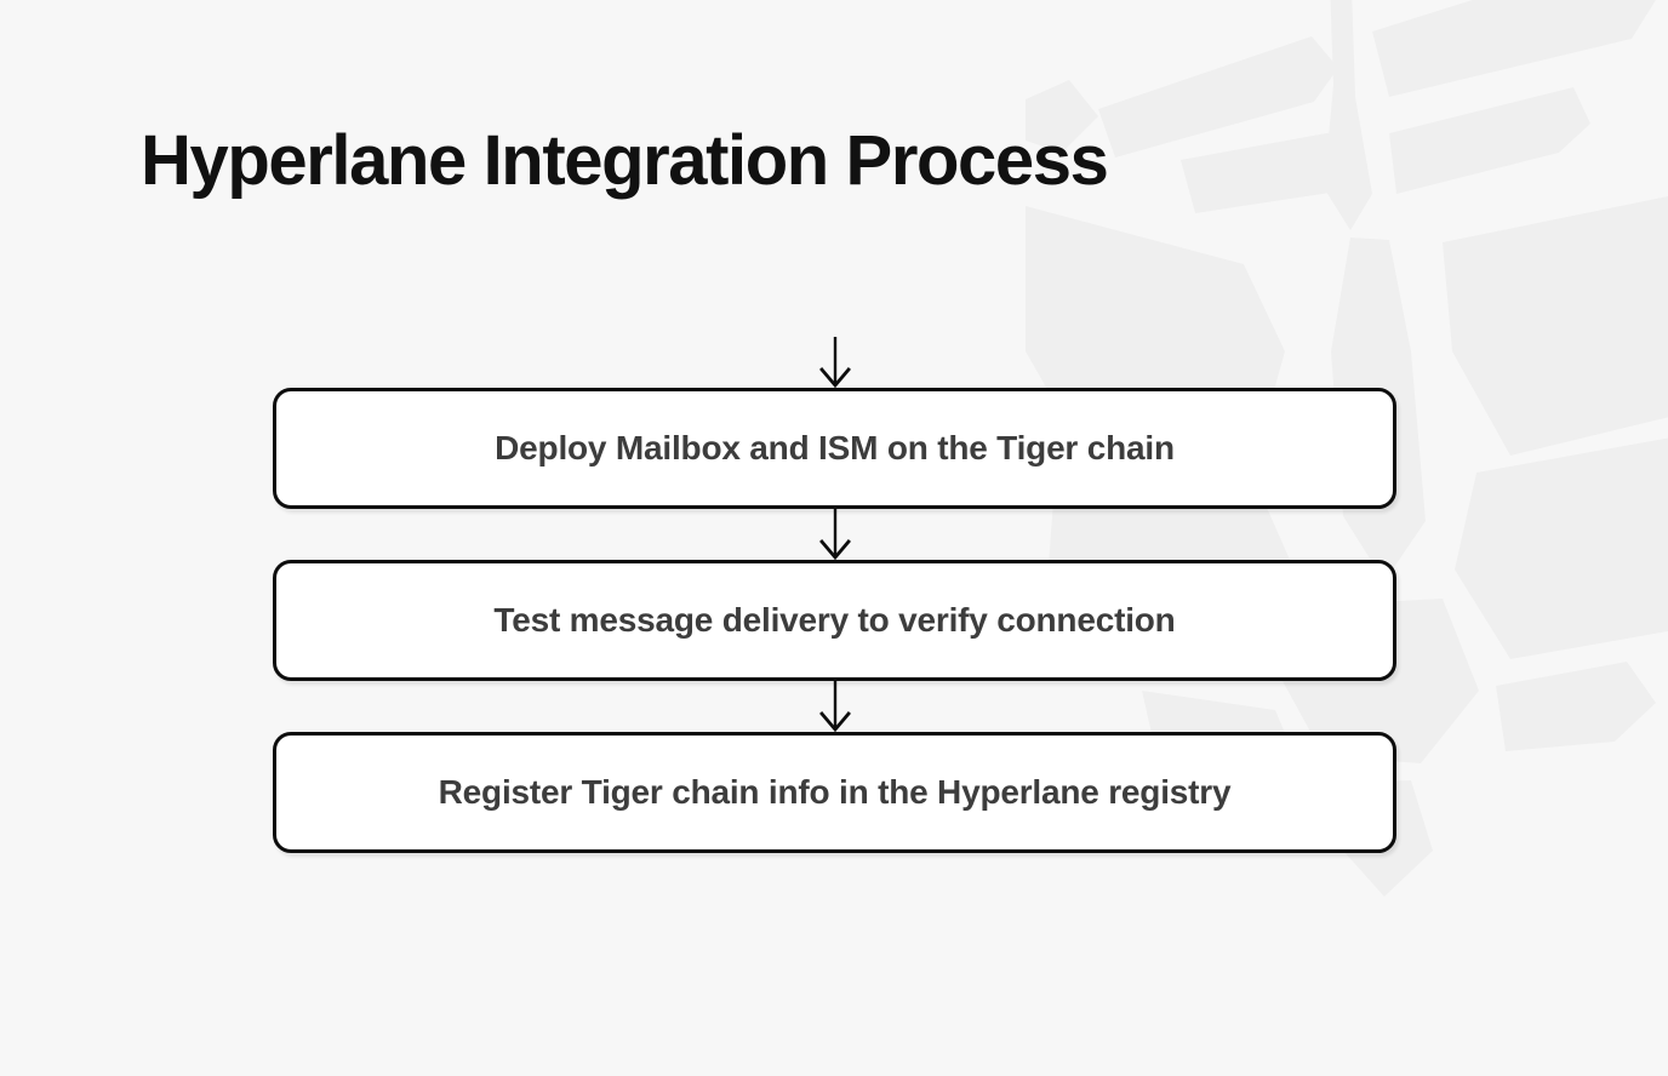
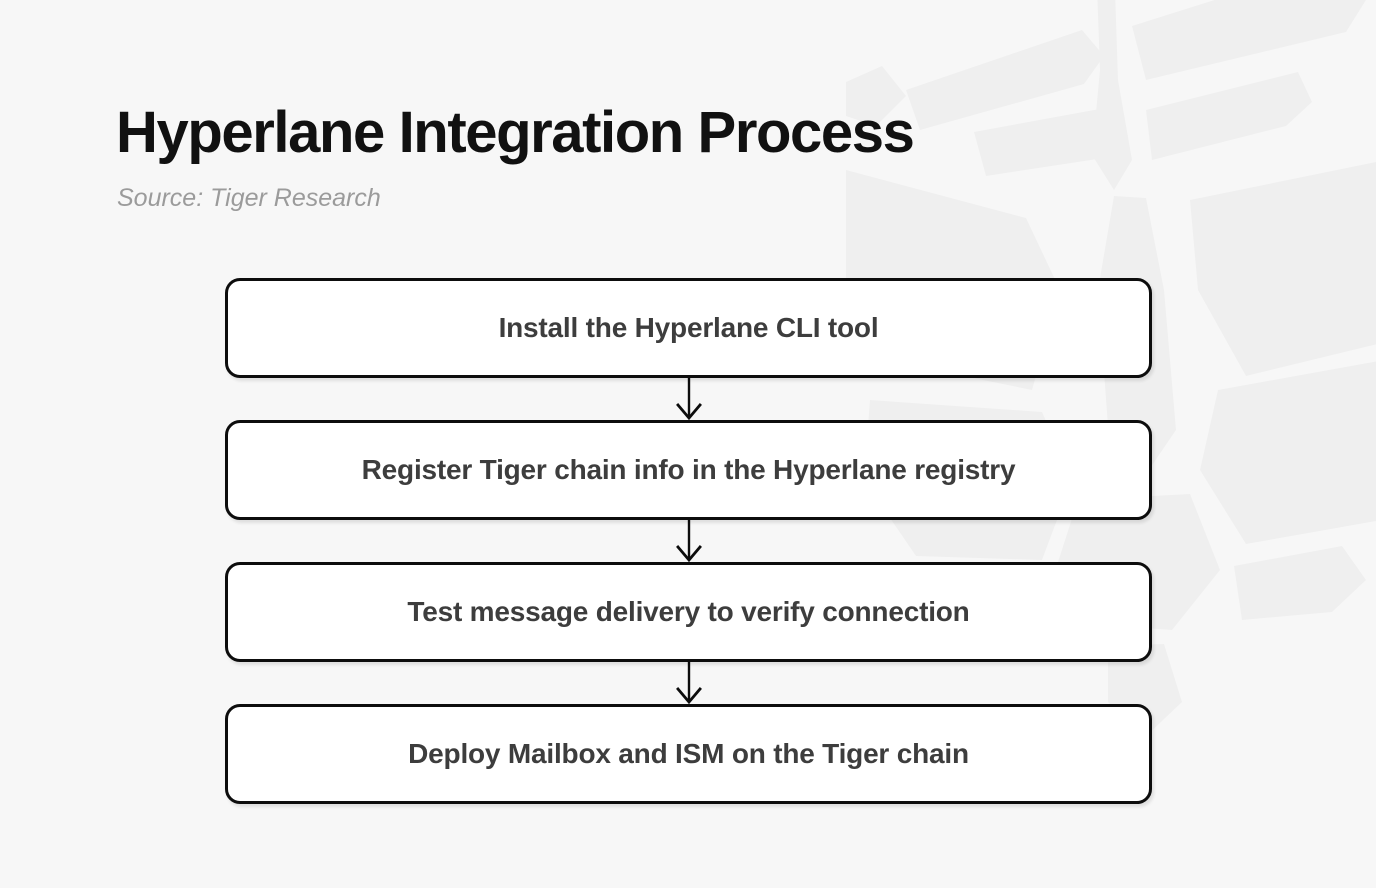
  Hyperlane Integration Process
+ Source: Tiger Research
+ Install the Hyperlane CLI tool
- Deploy Mailbox and ISM on the Tiger chain
+ Register Tiger chain info in the Hyperlane registry
  Test message delivery to verify connection
- Register Tiger chain info in the Hyperlane registry
+ Deploy Mailbox and ISM on the Tiger chain
